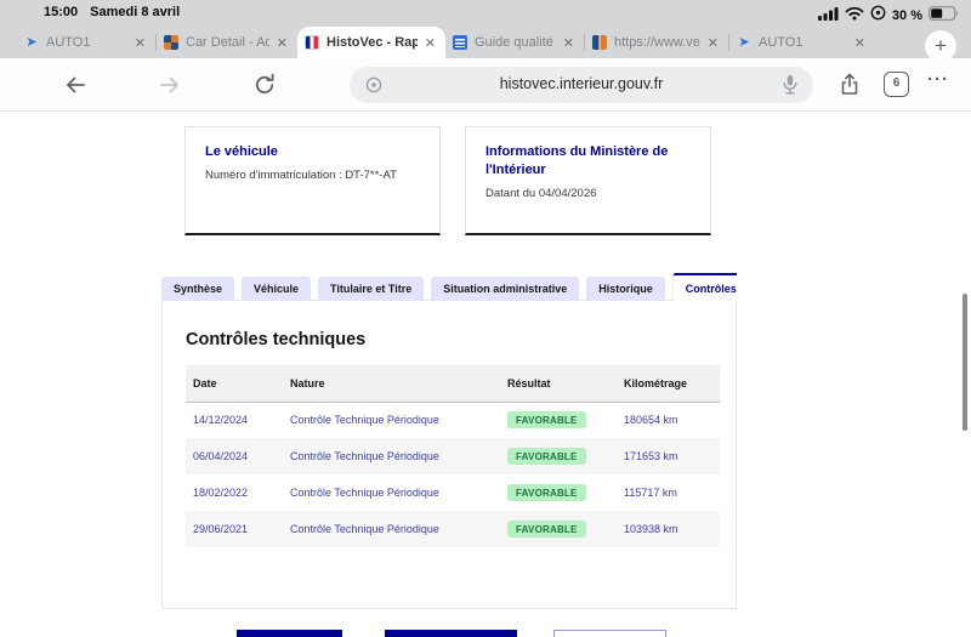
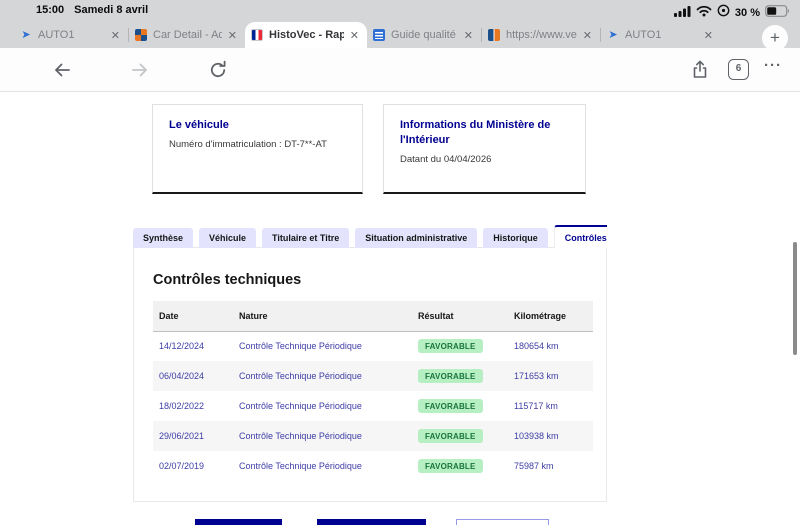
  15:00
  Samedi 8 avril
  30 %
  ➤
  AUTO1
  ✕
  Car Detail - Ad
  ✕
  HistoVec - Rap
  ✕
  Guide qualité
  ✕
  https://www.ve
  ✕
  ➤
  AUTO1
  ✕
  +
- histovec.interieur.gouv.fr
  6
  ···
  Le véhicule
  Numéro d'immatriculation : DT-7**-AT
  Informations du Ministère de l'Intérieur
  Datant du 04/04/2026
  Synthèse
  Véhicule
  Titulaire et Titre
  Situation administrative
  Historique
  Contrôles techniques
  Date	Nature	Résultat	Kilométrage
  14/12/2024	Contrôle Technique Périodique	FAVORABLE	180654 km
  06/04/2024	Contrôle Technique Périodique	FAVORABLE	171653 km
  18/02/2022	Contrôle Technique Périodique	FAVORABLE	115717 km
  29/06/2021	Contrôle Technique Périodique	FAVORABLE	103938 km
+ 02/07/2019	Contrôle Technique Périodique	FAVORABLE	75987 km
